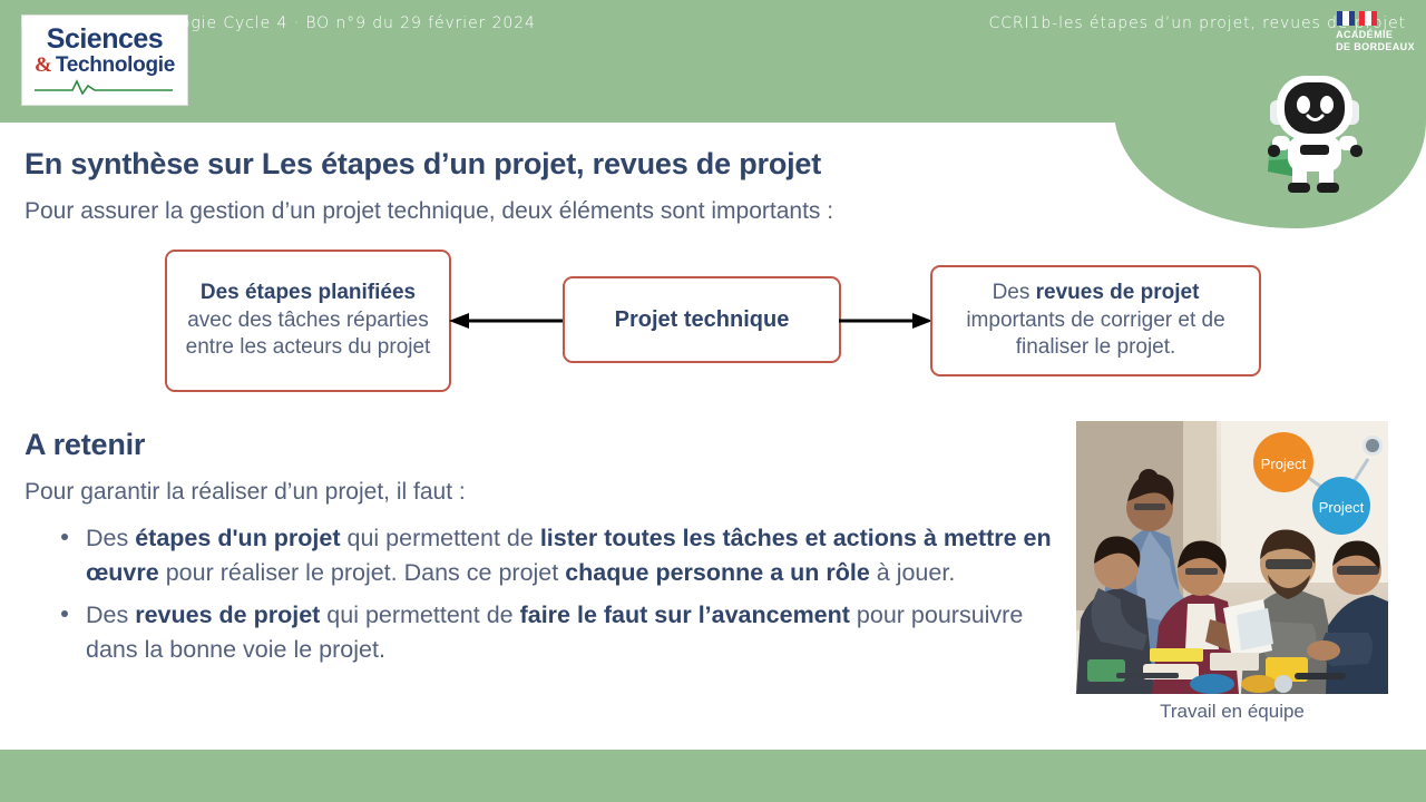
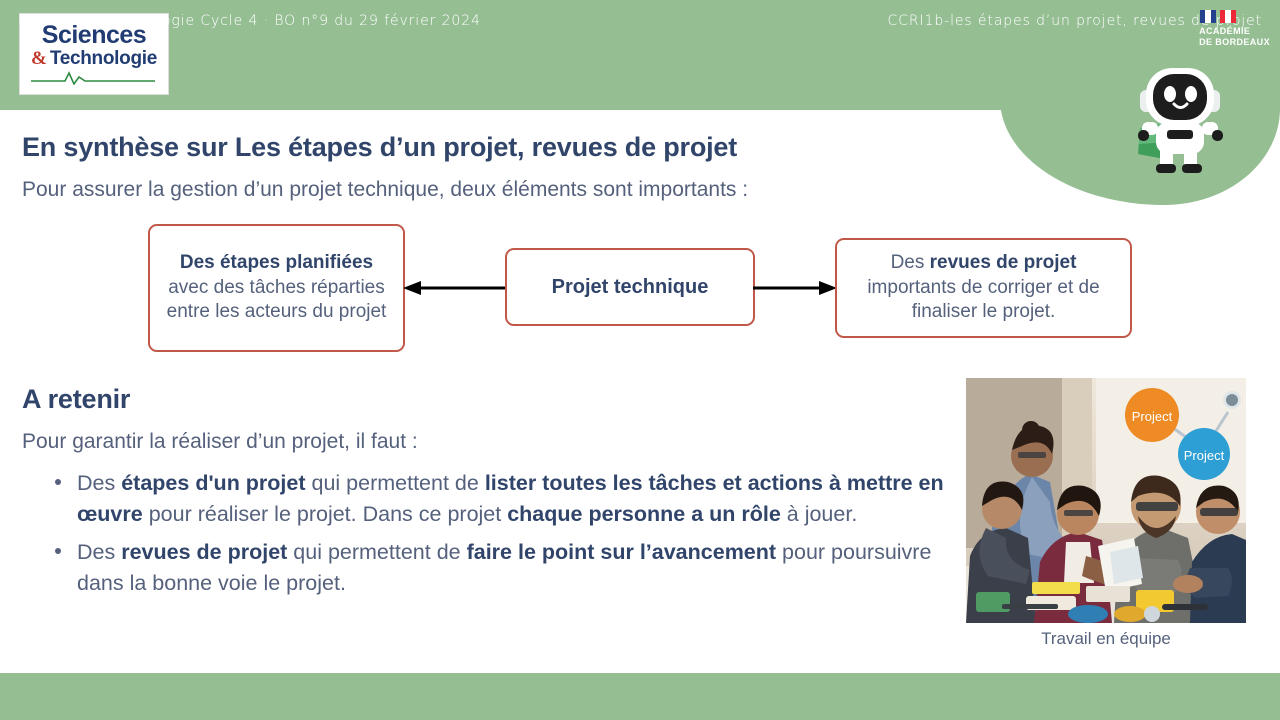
  Sciences
  &
  Technologie
  ACADÉMIE
  DE BORDEAUX
  En synthèse sur Les étapes d’un projet, revues de projet
  Pour assurer la gestion d’un projet technique, deux éléments sont importants :
  Des étapes planifiées
  avec des tâches réparties entre les acteurs du projet
  Projet technique
  Des revues de projet
  importants de corriger et de finaliser le projet.
  A retenir
  Pour garantir la réaliser d’un projet, il faut :
  Des étapes d'un projet qui permettent de lister toutes les tâches et actions à mettre en œuvre pour réaliser le projet. Dans ce projet chaque personne a un rôle à jouer.
- Des revues de projet qui permettent de faire le faut sur l’avancement pour poursuivre dans la bonne voie le projet.
+ Des revues de projet qui permettent de faire le point sur l’avancement pour poursuivre dans la bonne voie le projet.
  Project
  Project
  Travail en équipe
  Ressource Technologie Cycle 4 · BO n°9 du 29 février 2024
  CCRI1b-les étapes d’un projet, revues dojet
